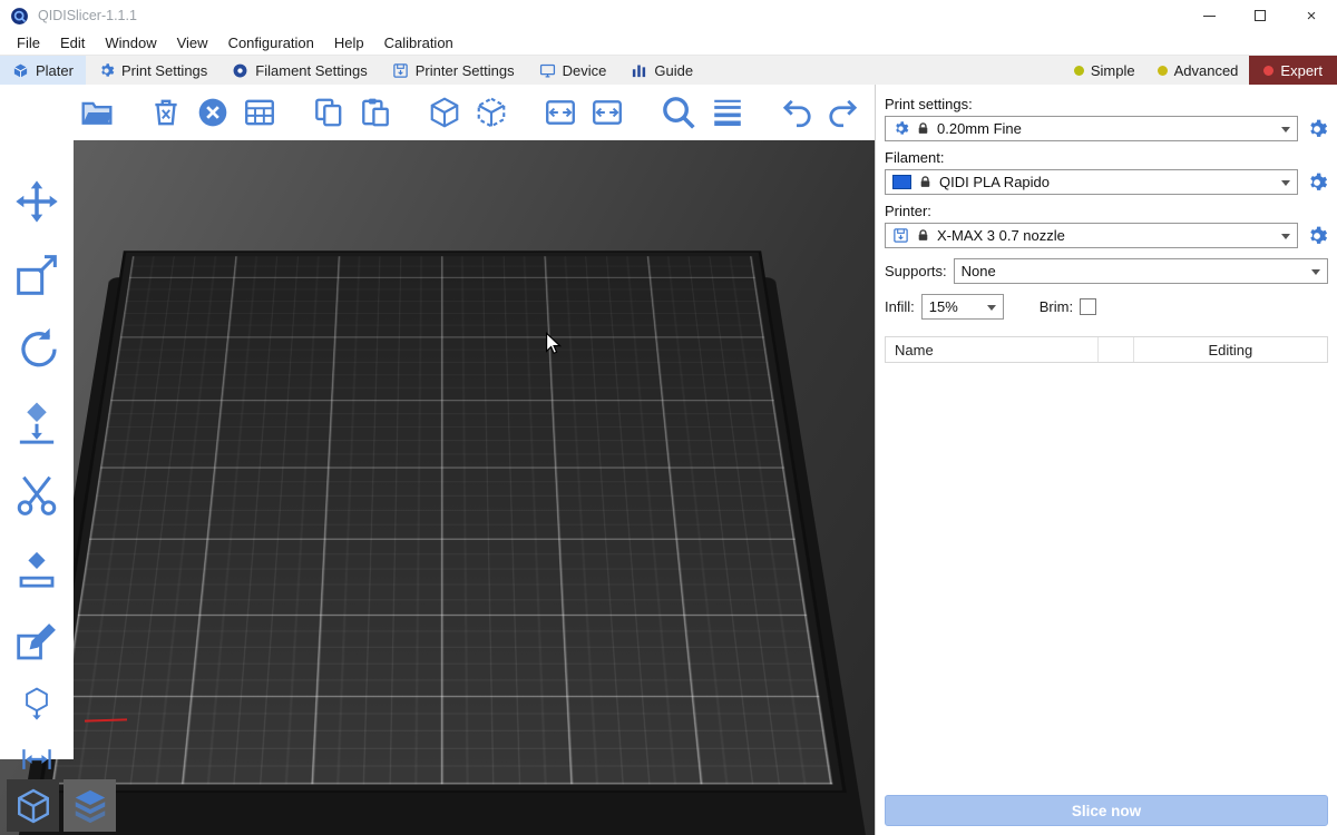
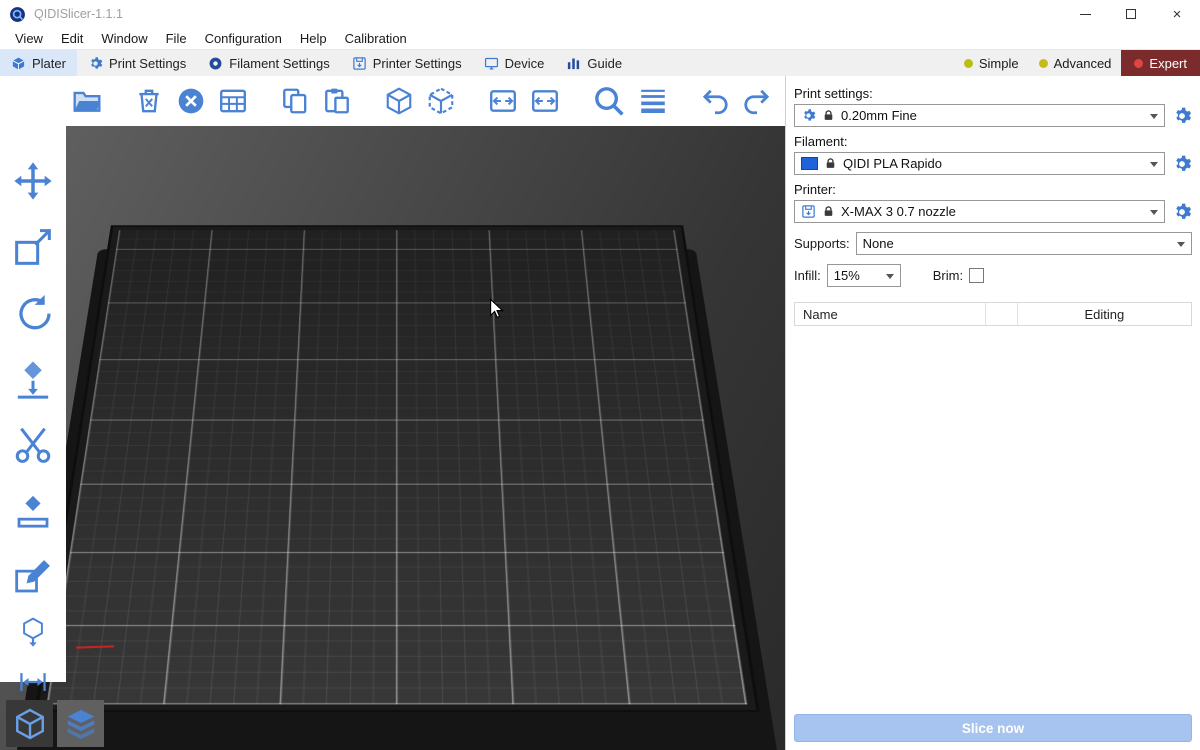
  QIDISlicer-1.1.1
  ×
- File
+ View
  Edit
  Window
- View
+ File
  Configuration
  Help
  Calibration
  Plater
  Print Settings
  Filament Settings
  Printer Settings
  Device
  Guide
  Simple
  Advanced
  Expert
  Print settings:
  0.20mm Fine
  Filament:
  QIDI PLA Rapido
  Printer:
  X-MAX 3 0.7 nozzle
  Supports:
  None
  Infill:
  15%
  Brim:
  Name
  Editing
  Slice now
